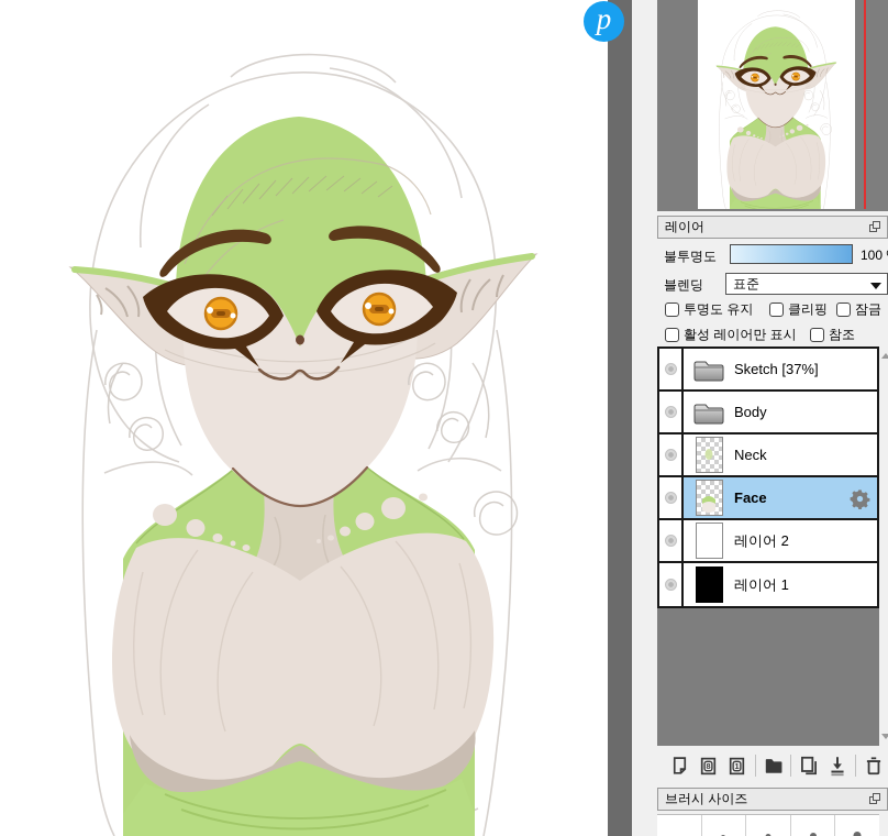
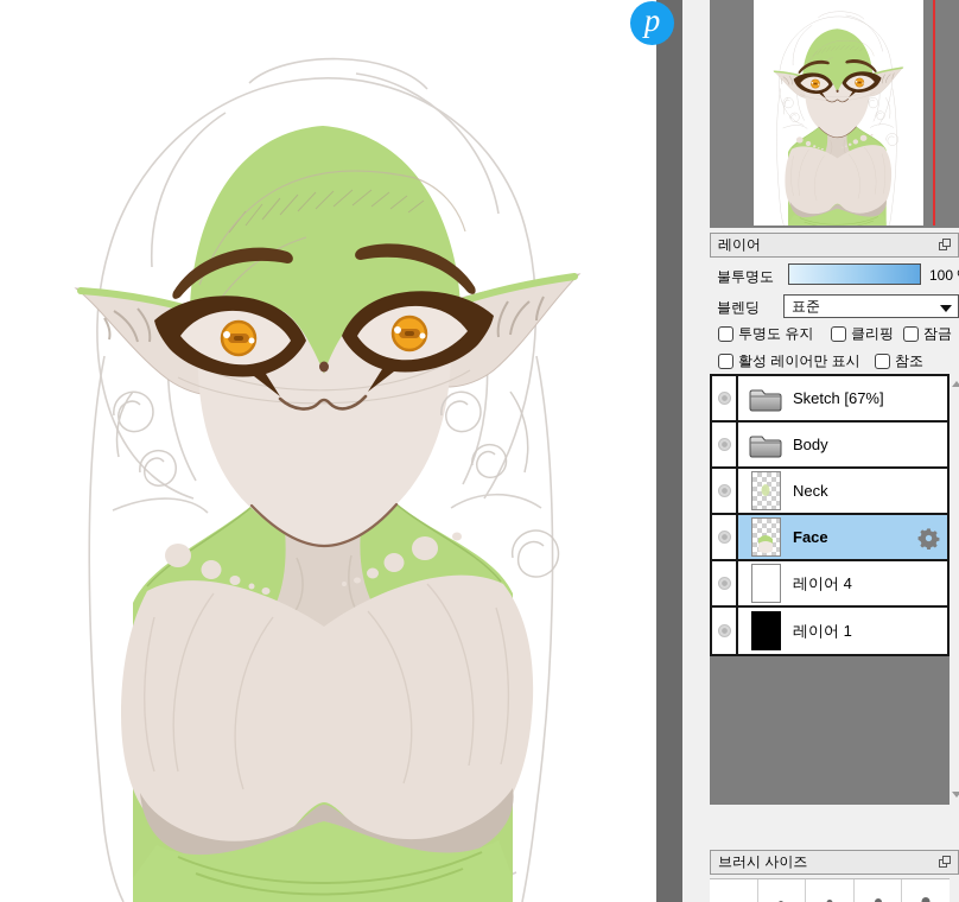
  p
  레이어
  불투명도
  100
  블렌딩
  표준
  투명도 유지
  클리핑
  잠금
  활성 레이어만 표시
  참조
- Sketch [37%]
+ Sketch [67%]
  Body
  Neck
  Face
- 레이어 2
+ 레이어 4
  레이어 1
- 8
- 1
  브러시 사이즈
